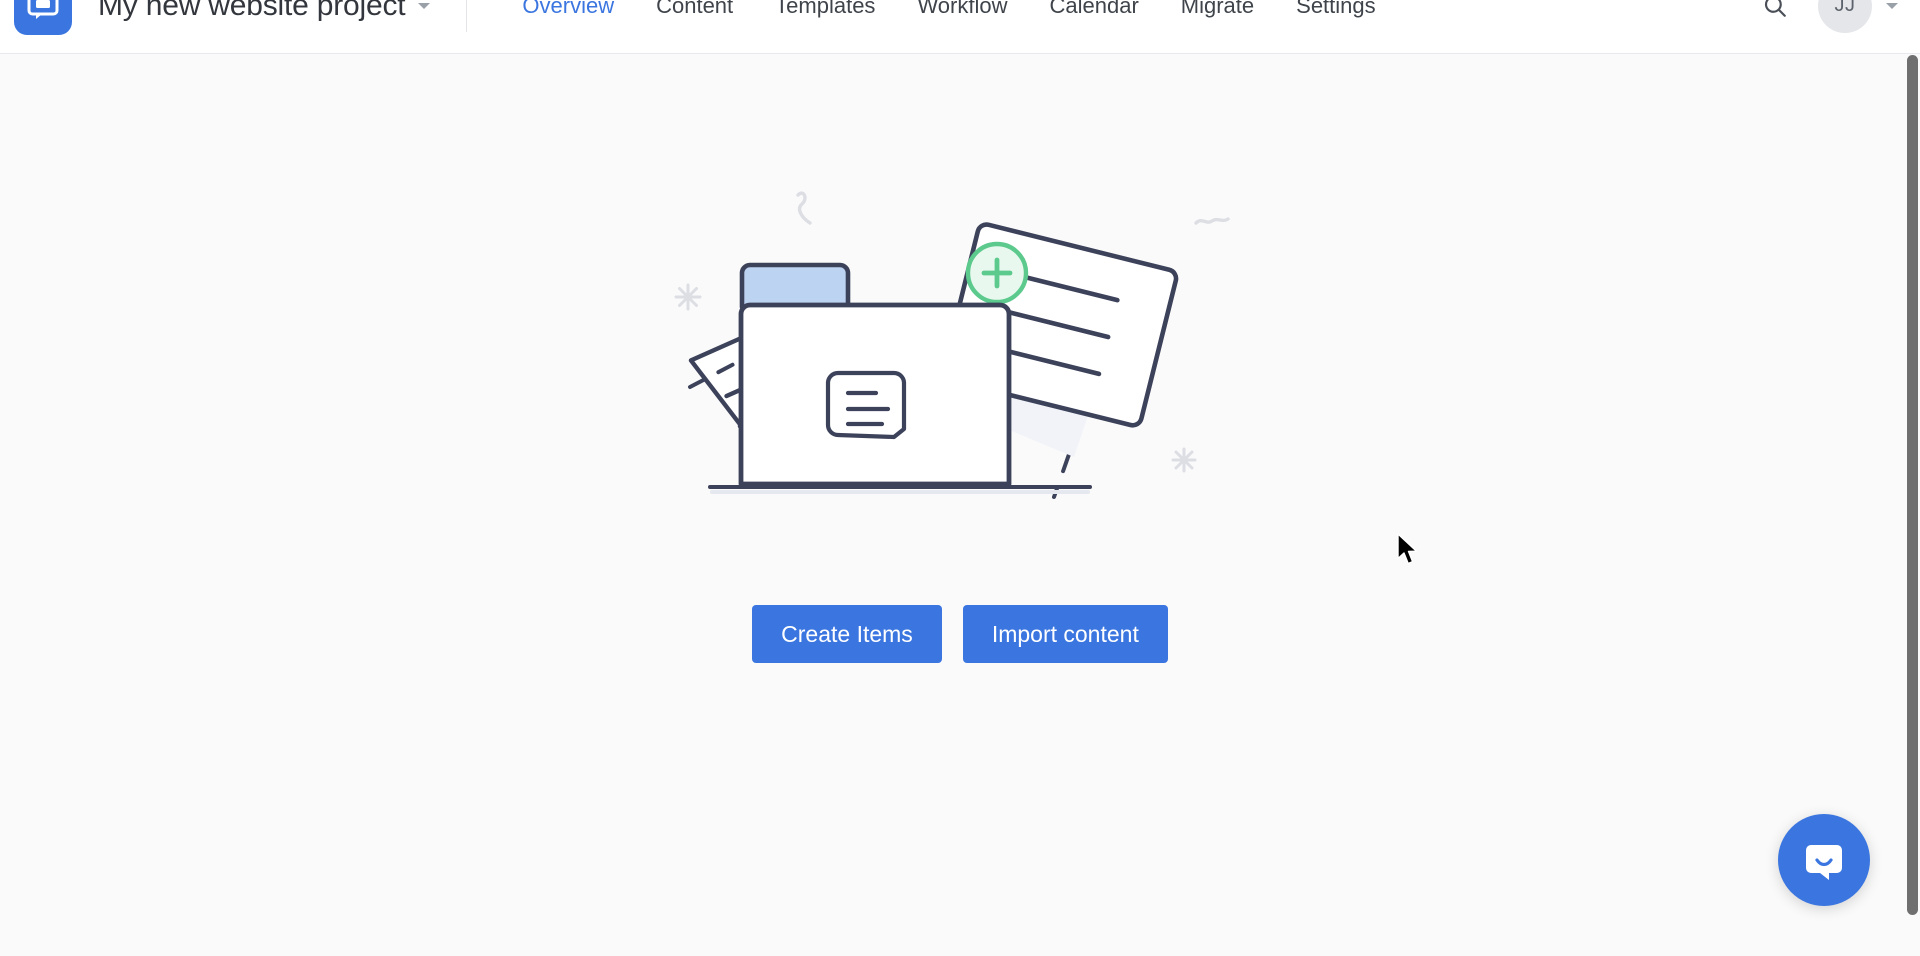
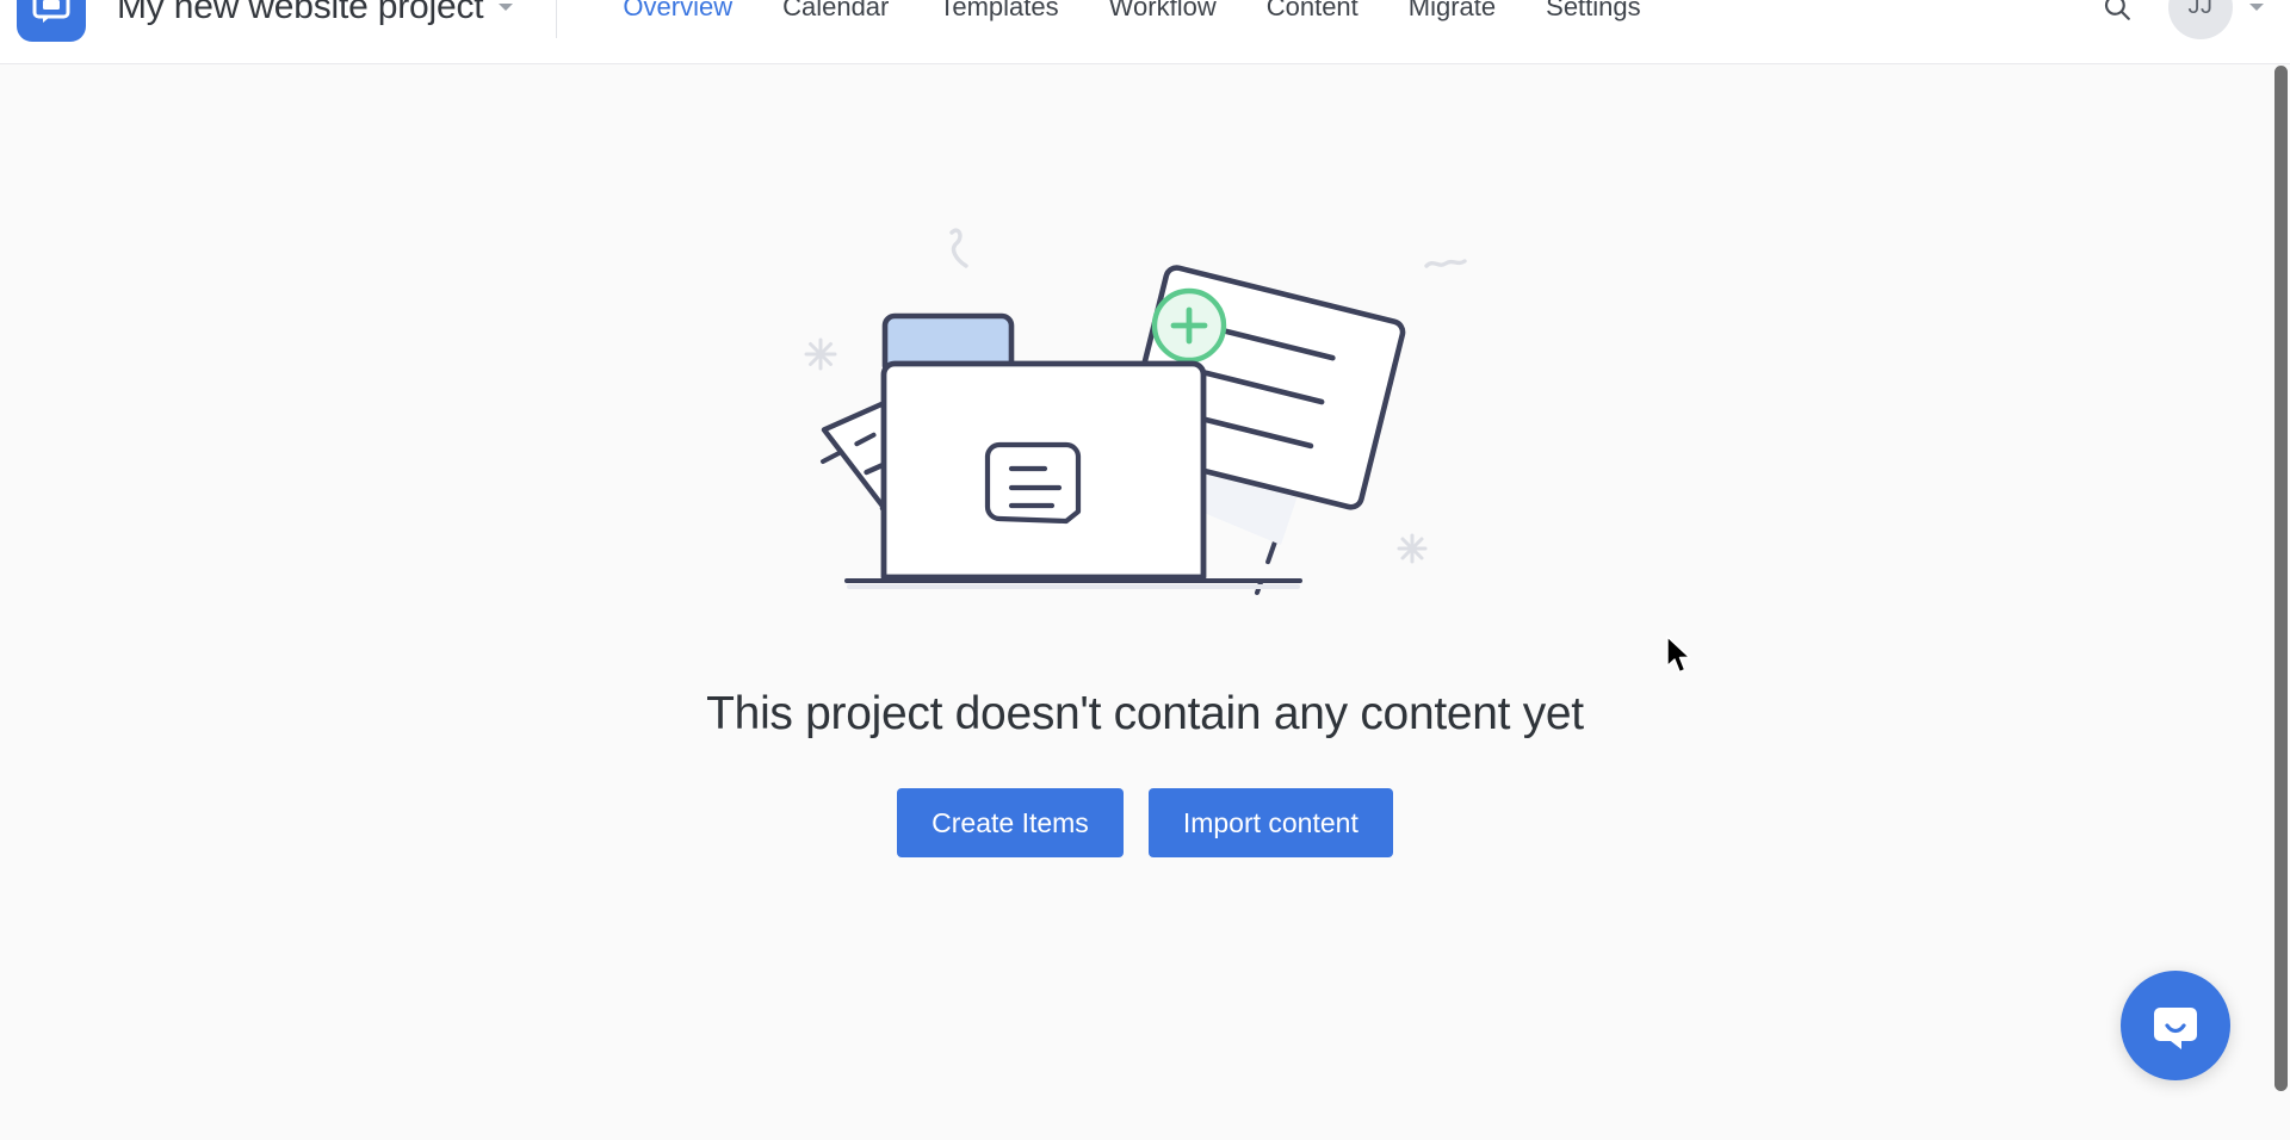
  My new website project
  Overview
- Content
+ Calendar
  Templates
  Workflow
- Calendar
+ Content
  Migrate
  Settings
  JJ
+ This project doesn't contain any content yet
  Create Items
  Import content
